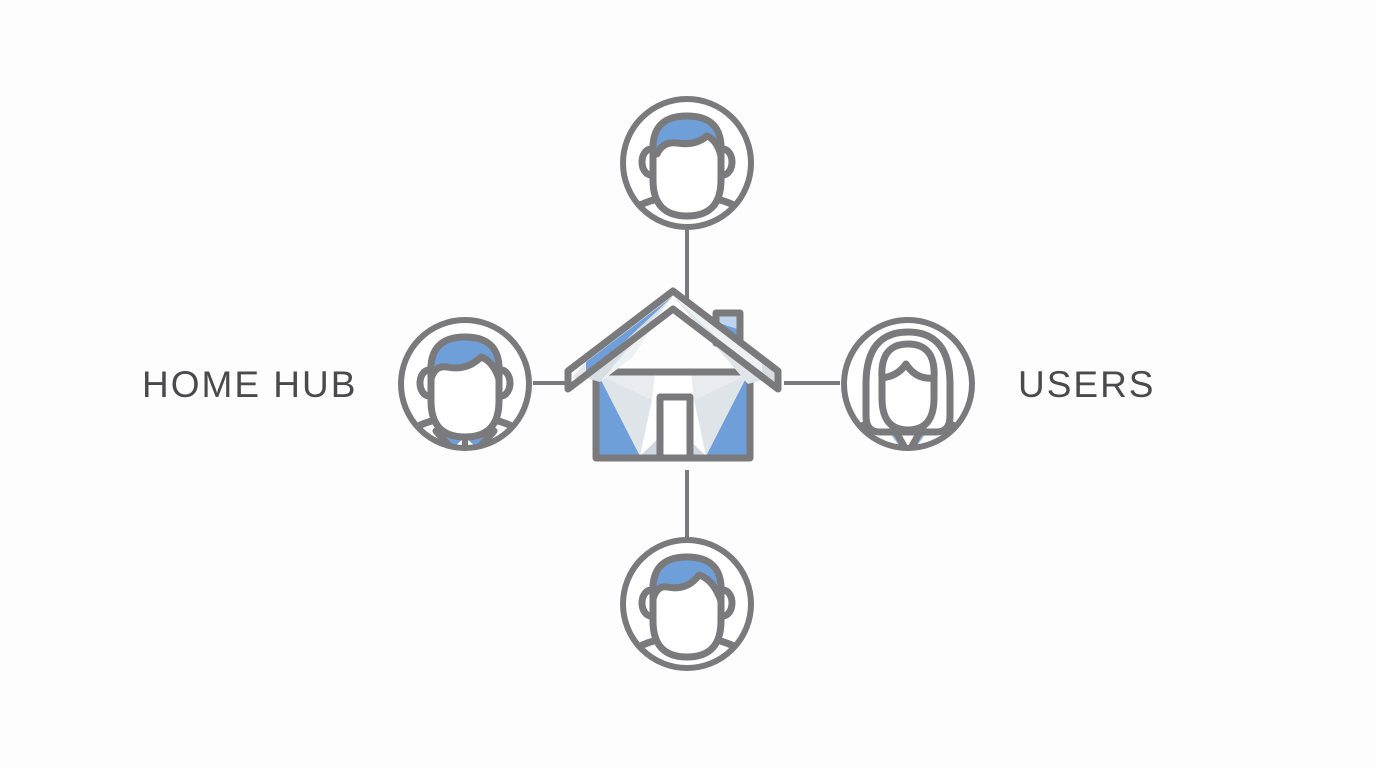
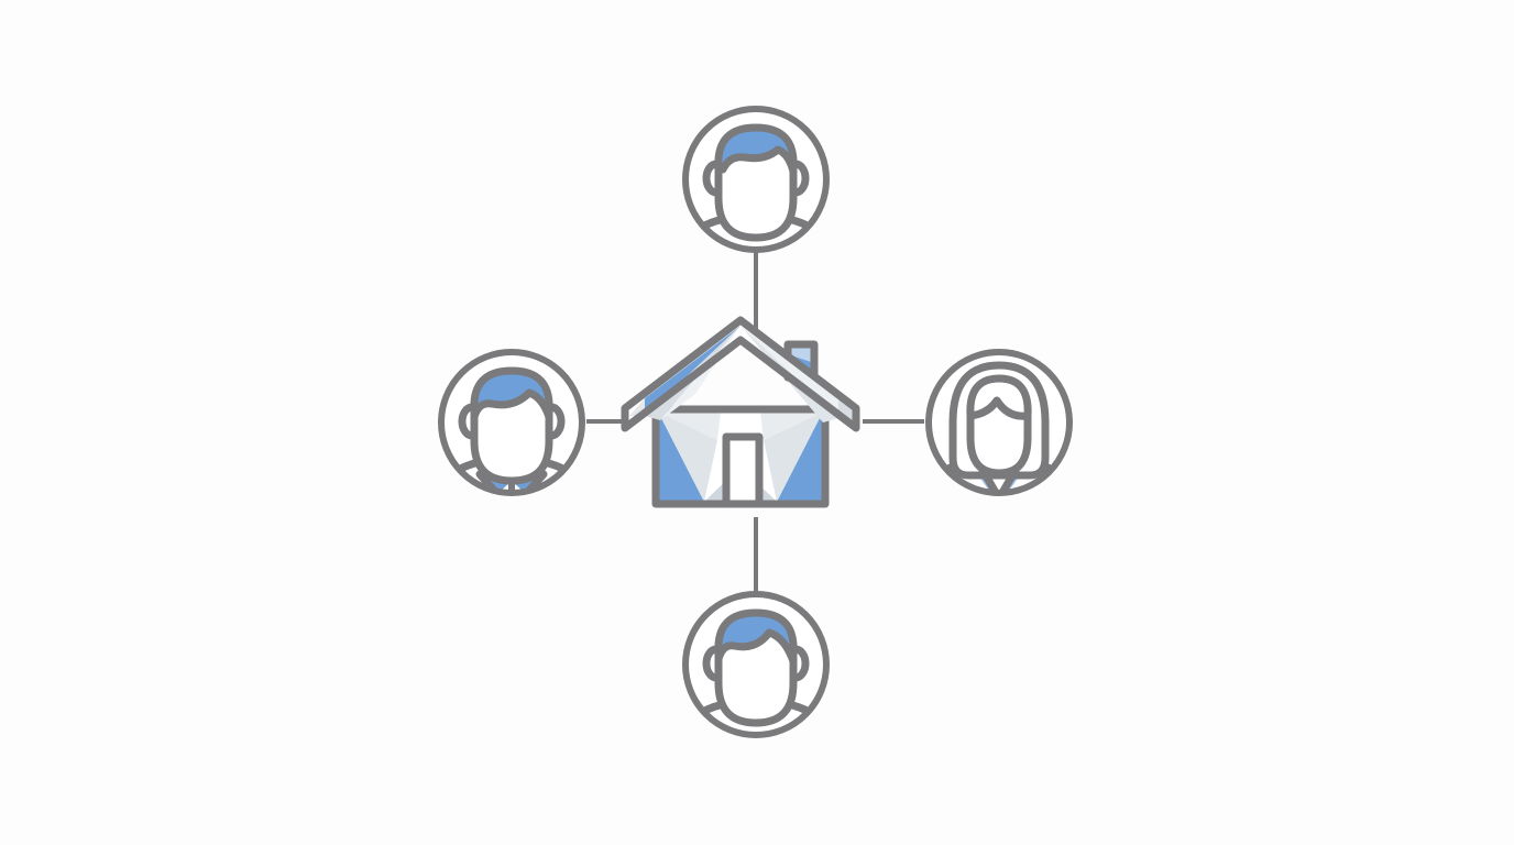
- HOME HUB
- USERS
